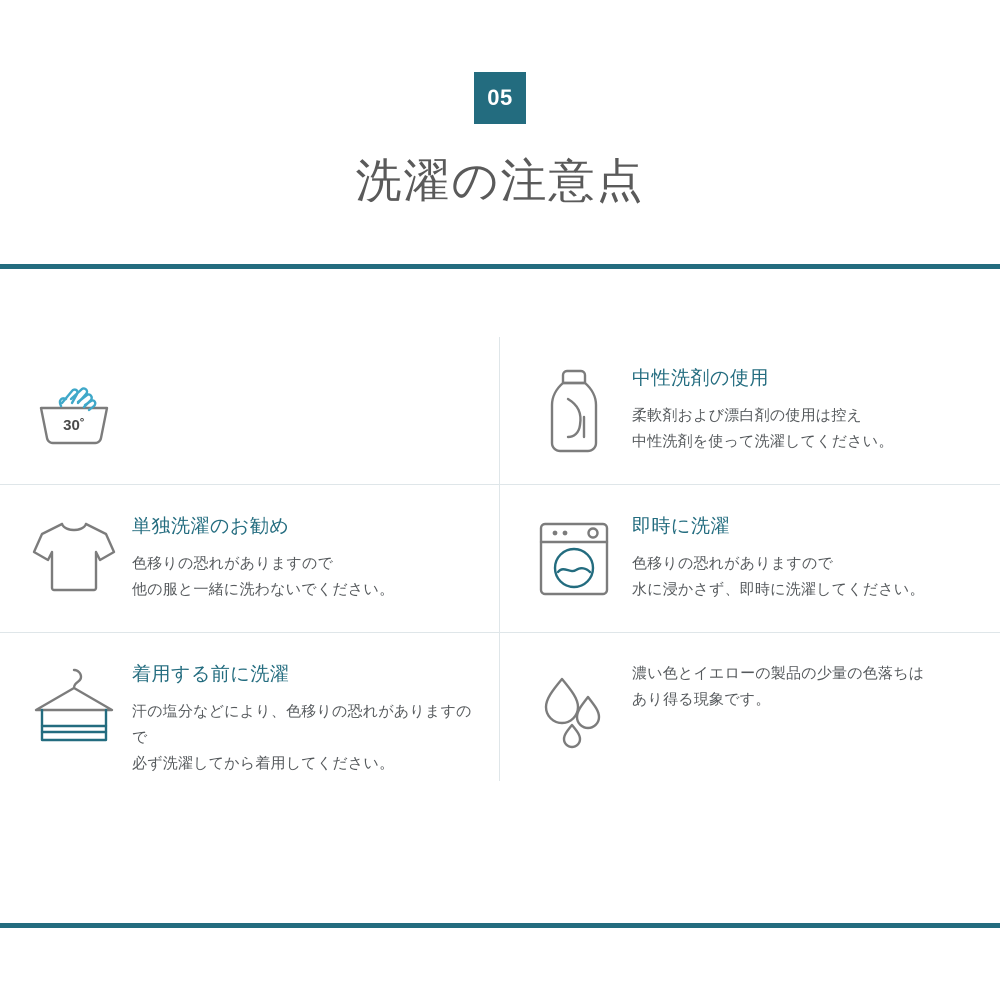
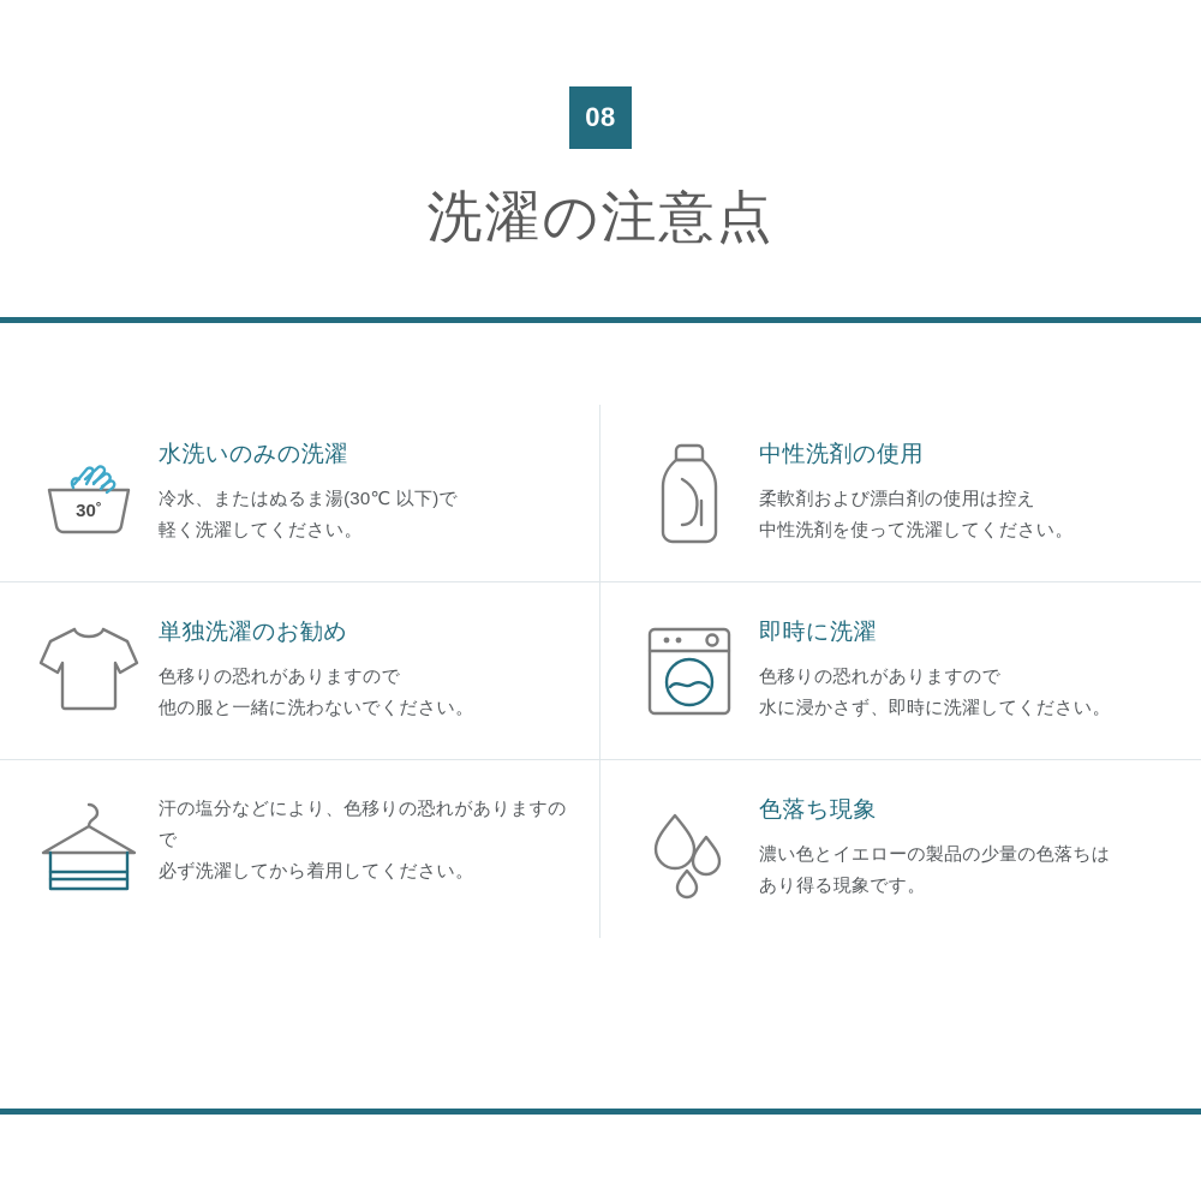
- 05
+ 08
  洗濯の注意点
  30˚
+ 水洗いのみの洗濯
+ 冷水、またはぬるま湯(30℃ 以下)で
+ 軽く洗濯してください。
  中性洗剤の使用
  柔軟剤および漂白剤の使用は控え
  中性洗剤を使って洗濯してください。
  単独洗濯のお勧め
  色移りの恐れがありますので
  他の服と一緒に洗わないでください。
  即時に洗濯
  色移りの恐れがありますので
  水に浸かさず、即時に洗濯してください。
- 着用する前に洗濯
  汗の塩分などにより、色移りの恐れがありますので
  必ず洗濯してから着用してください。
+ 色落ち現象
  濃い色とイエローの製品の少量の色落ちは
  あり得る現象です。
